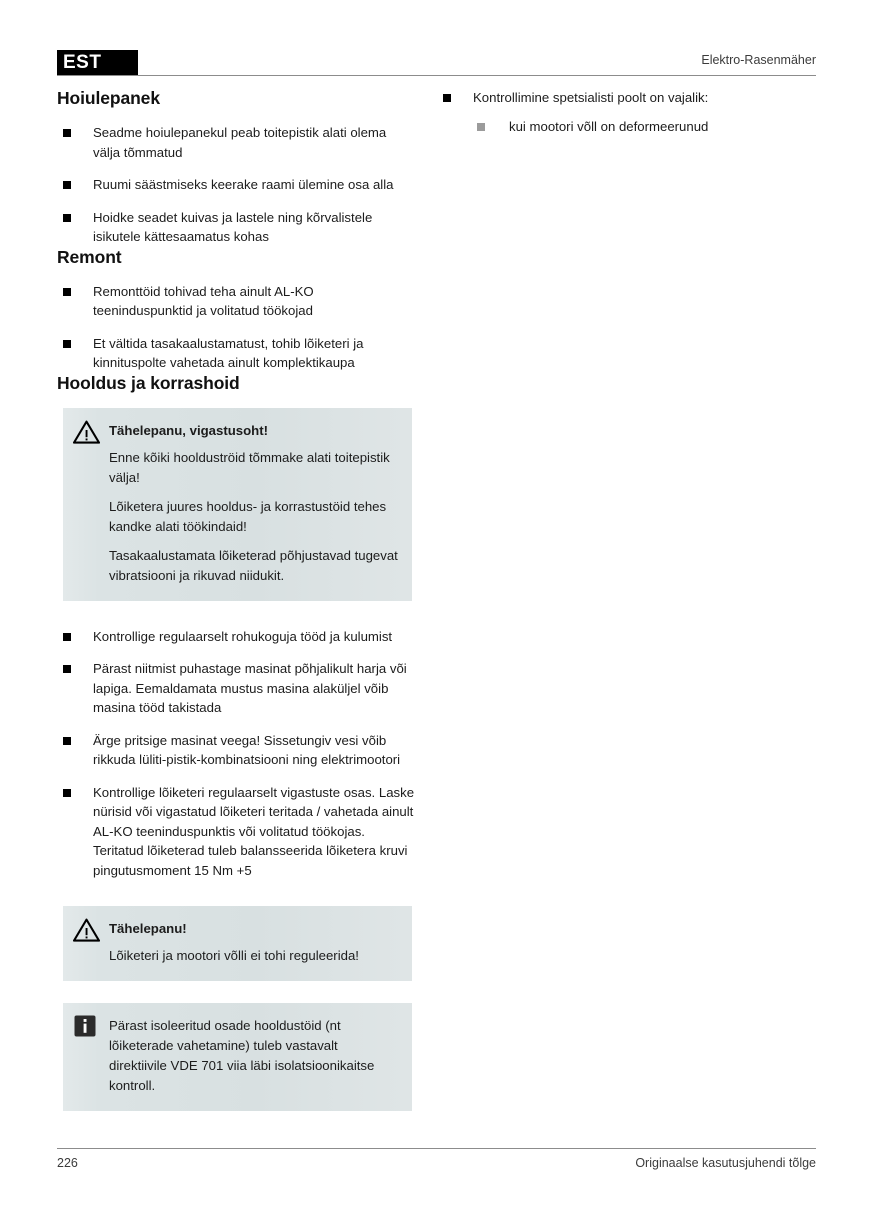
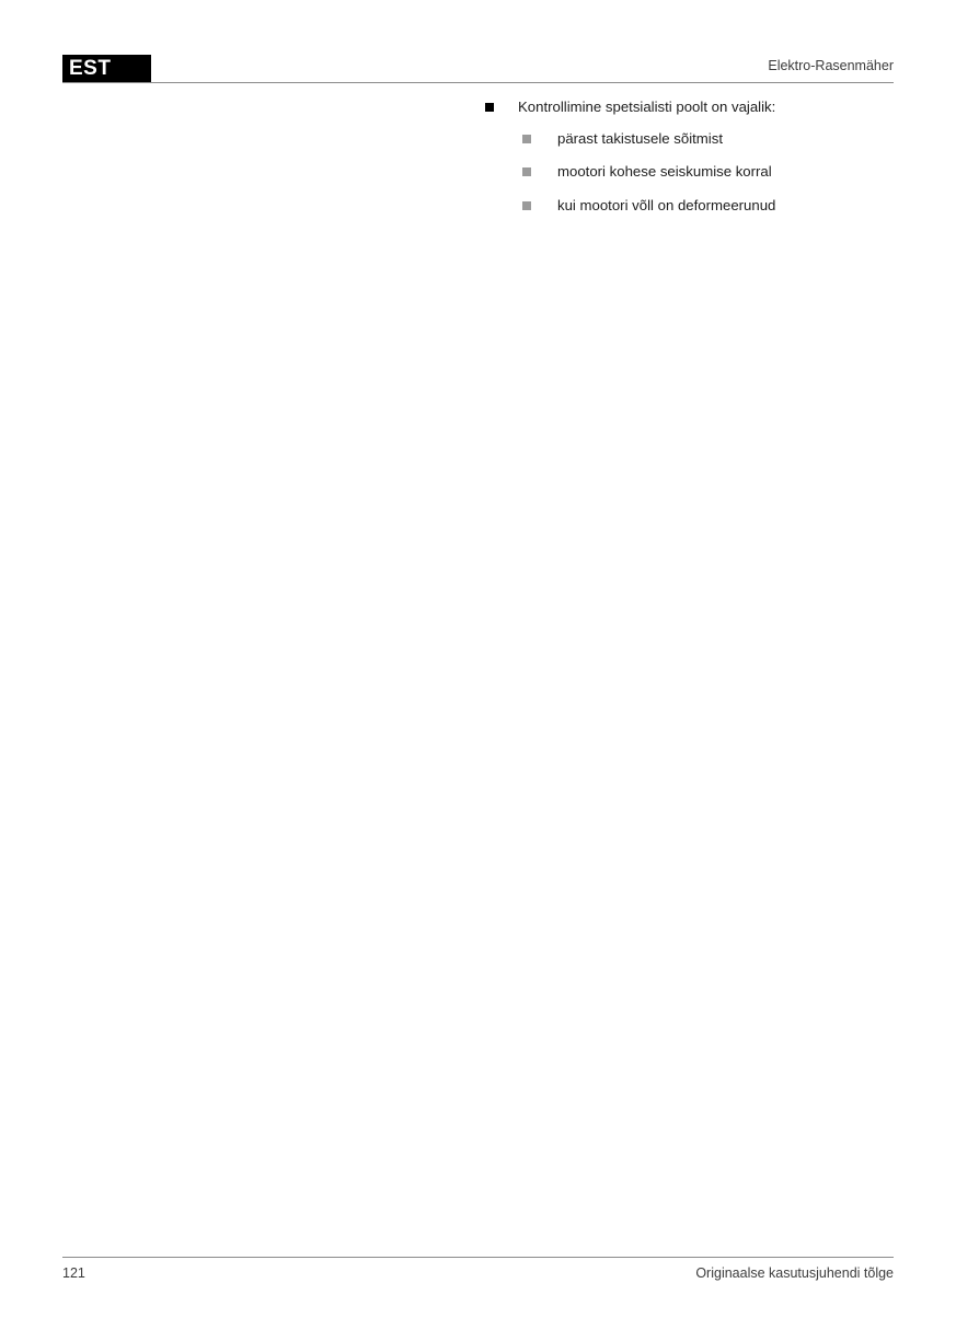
  EST
  Elektro-Rasenmäher
- Hoiulepanek
- Seadme hoiulepanekul peab toitepistik alati olema välja tõmmatud
- Ruumi säästmiseks keerake raami ülemine osa alla
- Hoidke seadet kuivas ja lastele ning kõrvalistele isikutele kättesaamatus kohas
- Remont
- Remonttöid tohivad teha ainult AL-KO teeninduspunktid ja volitatud töökojad
- Et vältida tasakaalustamatust, tohib lõiketeri ja kinnituspolte vahetada ainult komplektikaupa
- Hooldus ja korrashoid
- Tähelepanu, vigastusoht!
- Enne kõiki hoolduströid tõmmake alati toitepistik välja!
- Lõiketera juures hooldus- ja korrastustöid tehes kandke alati töökindaid!
- Tasakaalustamata lõiketerad põhjustavad tugevat vibratsiooni ja rikuvad niidukit.
- Kontrollige regulaarselt rohukoguja tööd ja kulumist
- Pärast niitmist puhastage masinat põhjalikult harja või lapiga. Eemaldamata mustus masina alaküljel võib masina tööd takistada
- Ärge pritsige masinat veega! Sissetungiv vesi võib rikkuda lüliti-pistik-kombinatsiooni ning elektrimootori
- Kontrollige lõiketeri regulaarselt vigastuste osas. Laske nürisid või vigastatud lõiketeri teritada / vahetada ainult AL-KO teeninduspunktis või volitatud töökojas. Teritatud lõiketerad tuleb balansseerida lõiketera kruvi pingutusmoment 15 Nm +5
- Tähelepanu!
- Lõiketeri ja mootori võlli ei tohi reguleerida!
- Pärast isoleeritud osade hooldustöid (nt lõiketerade vahetamine) tuleb vastavalt direktiivile VDE 701 viia läbi isolatsioonikaitse kontroll.
  Kontrollimine spetsialisti poolt on vajalik:
+ pärast takistusele sõitmist
+ mootori kohese seiskumise korral
  kui mootori võll on deformeerunud
- 226
+ 121
  Originaalse kasutusjuhendi tõlge
